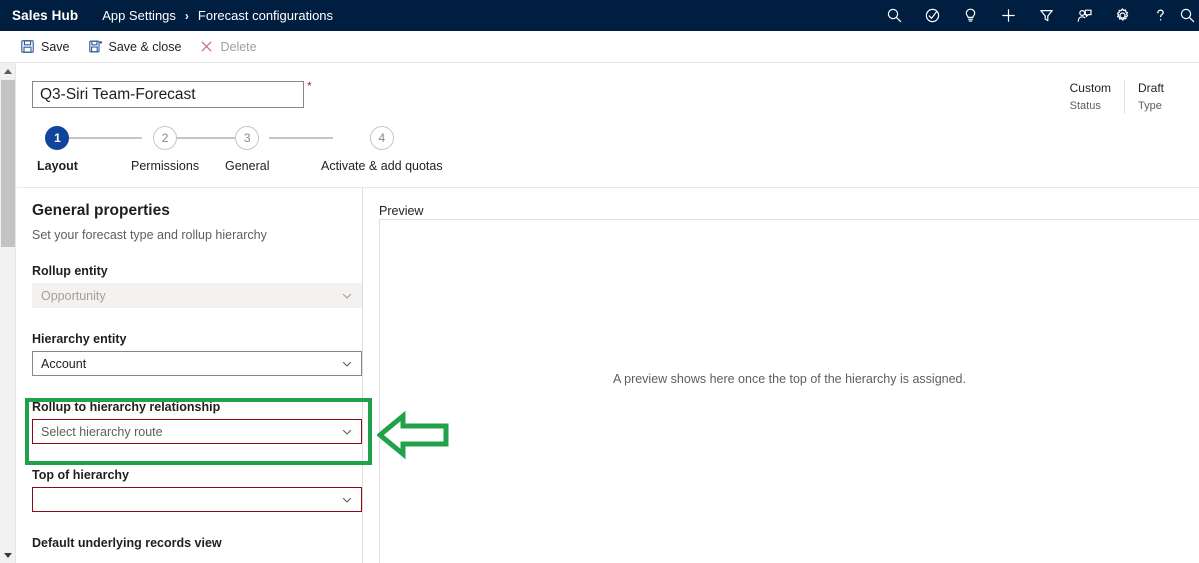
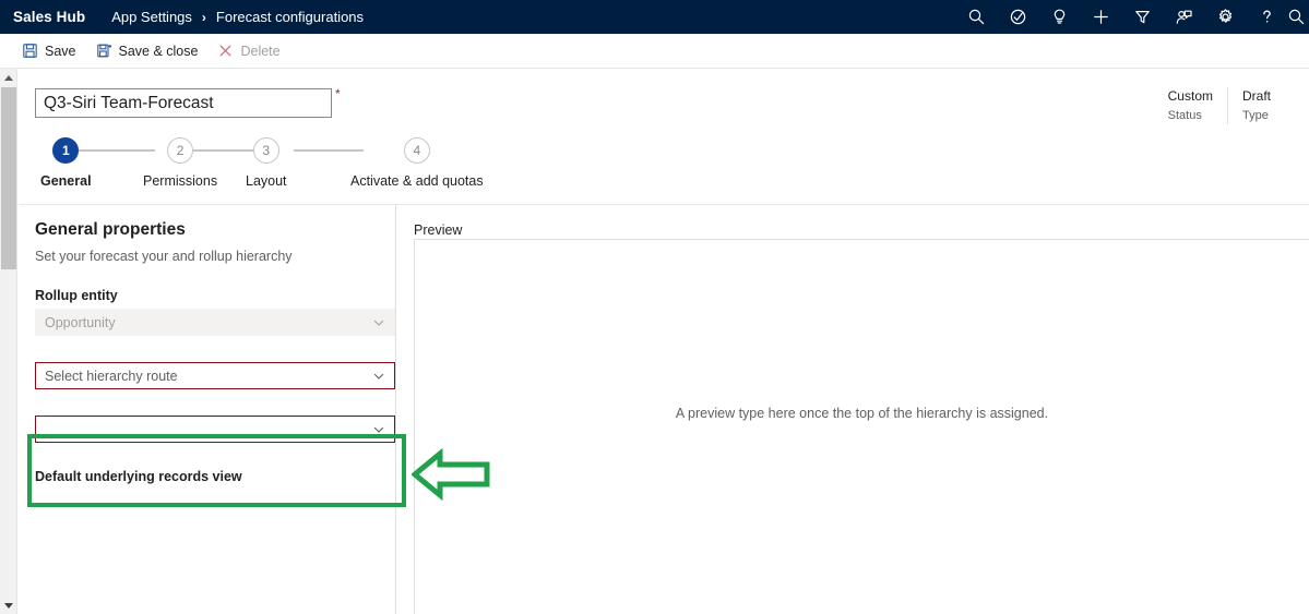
  Sales Hub
  App Settings
  ›
  Forecast configurations
  Save
  Save & close
  Delete
  Q3-Siri Team-Forecast
  *
  Custom
  Status
  Draft
  Type
  1
- Layout
+ General
  2
  Permissions
  3
- General
+ Layout
  4
  Activate & add quotas
  General properties
- Set your forecast type and rollup hierarchy
+ Set your forecast your and rollup hierarchy
  Rollup entity
  Opportunity
- Hierarchy entity
- Account
- Rollup to hierarchy relationship
  Select hierarchy route
- Top of hierarchy
  Default underlying records view
  Preview
- A preview shows here once the top of the hierarchy is assigned.
+ A preview type here once the top of the hierarchy is assigned.
